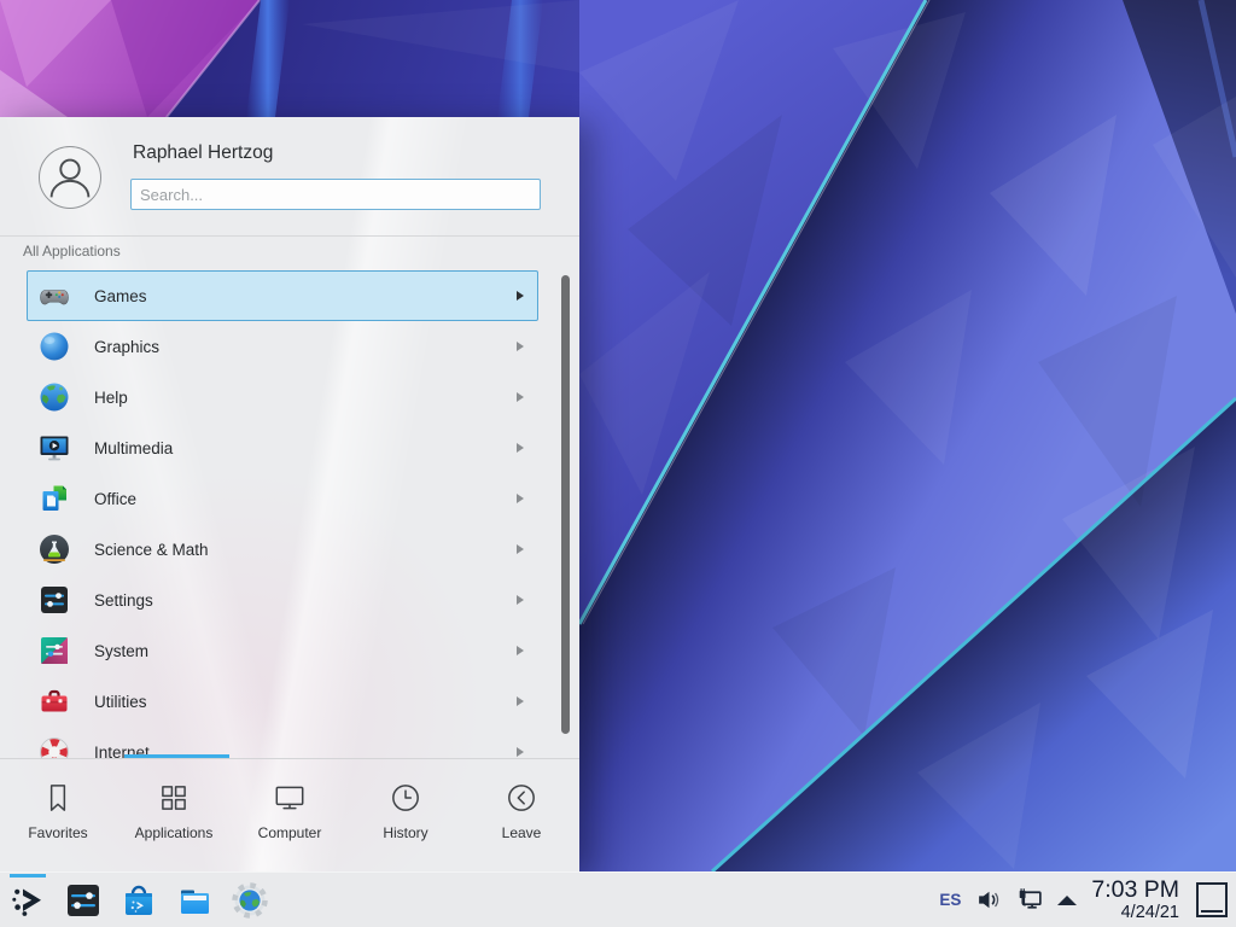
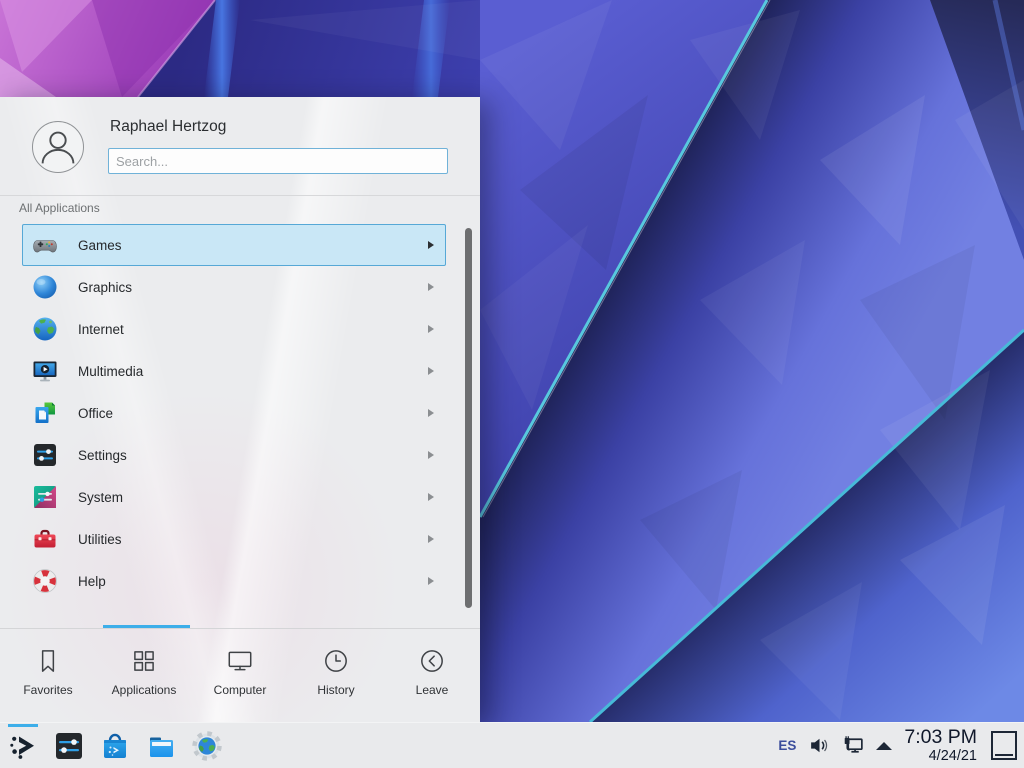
  Raphael Hertzog
  Search...
  All Applications
  Games
  Graphics
- Help
+ Internet
  Multimedia
  Office
- Science & Math
  Settings
  System
  Utilities
- Internet
+ Help
  Favorites
  Applications
  Computer
  History
  Leave
  ES
  7:03 PM
  4/24/21
